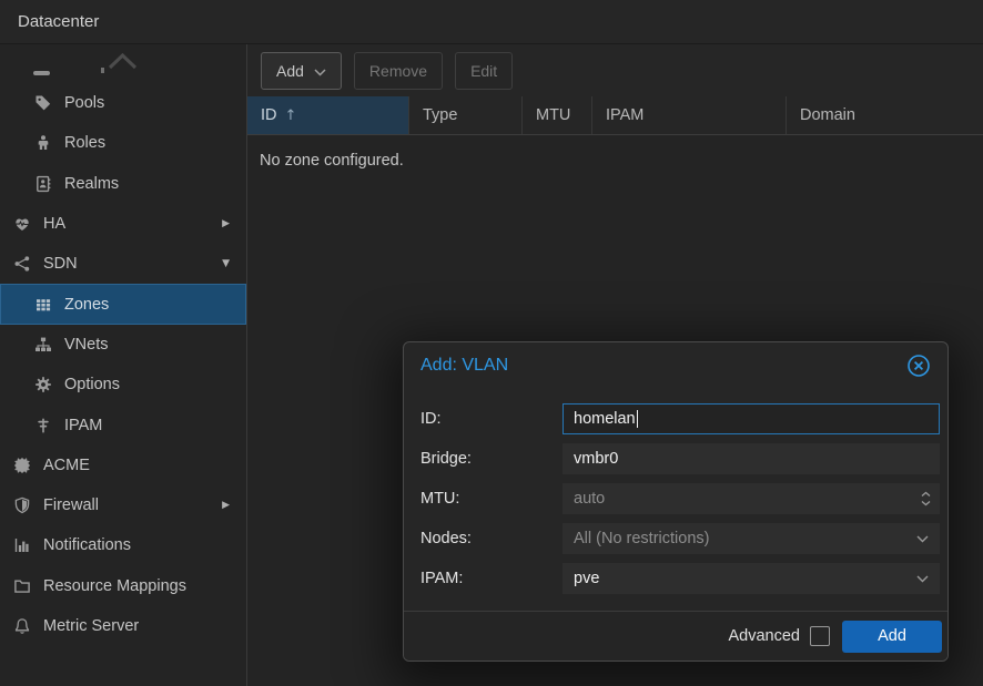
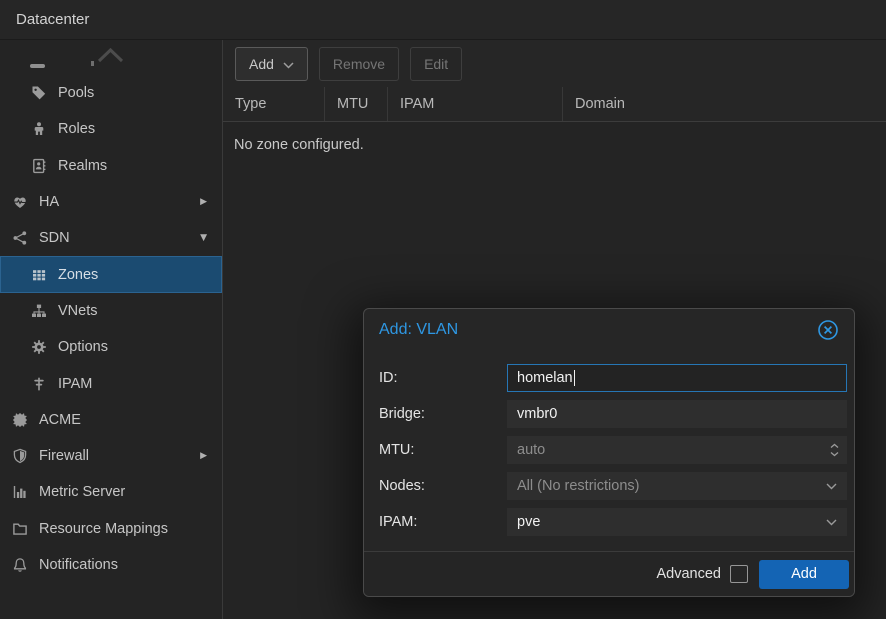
  Datacenter
  Pools
  Roles
  Realms
  HA
  ▶
  SDN
  ▼
  Zones
  VNets
  Options
  IPAM
  ACME
  Firewall
  ▶
- Notifications
+ Metric Server
  Resource Mappings
- Metric Server
+ Notifications
  Add
  Remove
  Edit
- ID
- ↑
  Type
  MTU
  IPAM
  Domain
  No zone configured.
  Add: VLAN
  ID:
  homelan
  Bridge:
  vmbr0
  MTU:
  auto
  Nodes:
  All (No restrictions)
  IPAM:
  pve
  Advanced
  Add
